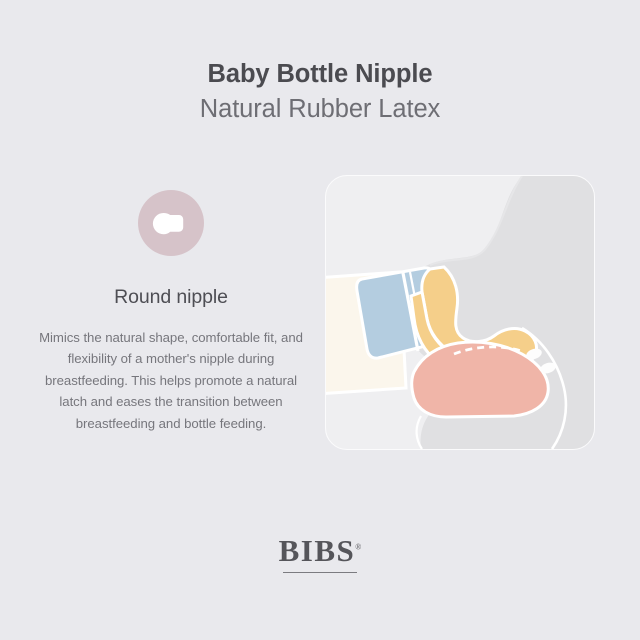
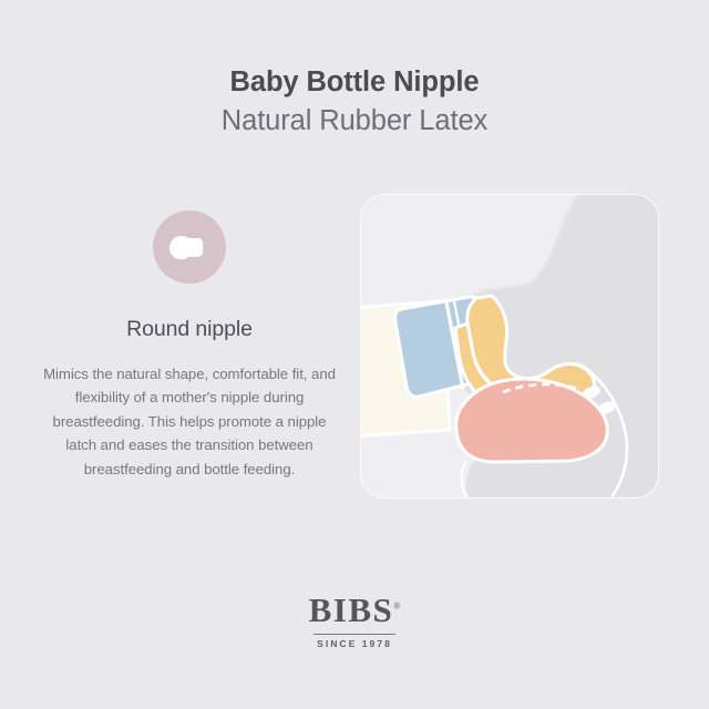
  Baby Bottle Nipple
  Natural Rubber Latex
  Round nipple
- Mimics the natural shape, comfortable fit, and flexibility of a mother's nipple during breastfeeding. This helps promote a natural latch and eases the transition between breastfeeding and bottle feeding.
+ Mimics the natural shape, comfortable fit, and flexibility of a mother's nipple during breastfeeding. This helps promote a nipple latch and eases the transition between breastfeeding and bottle feeding.
  BIBS®
+ SINCE 1978
